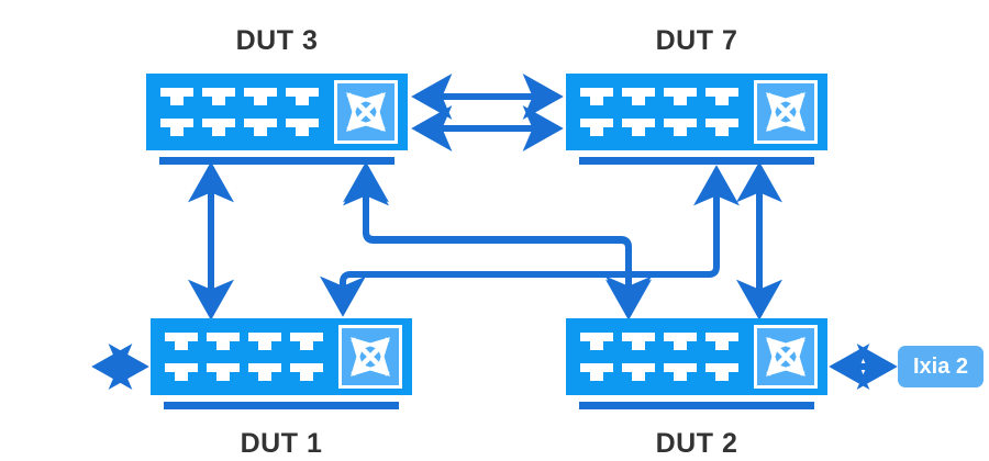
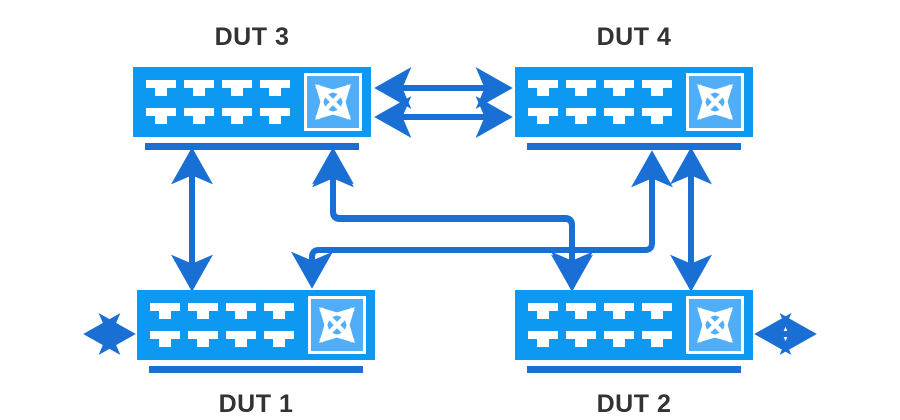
  DUT 3
- DUT 7
+ DUT 4
  DUT 1
  DUT 2
- Ixia 2
